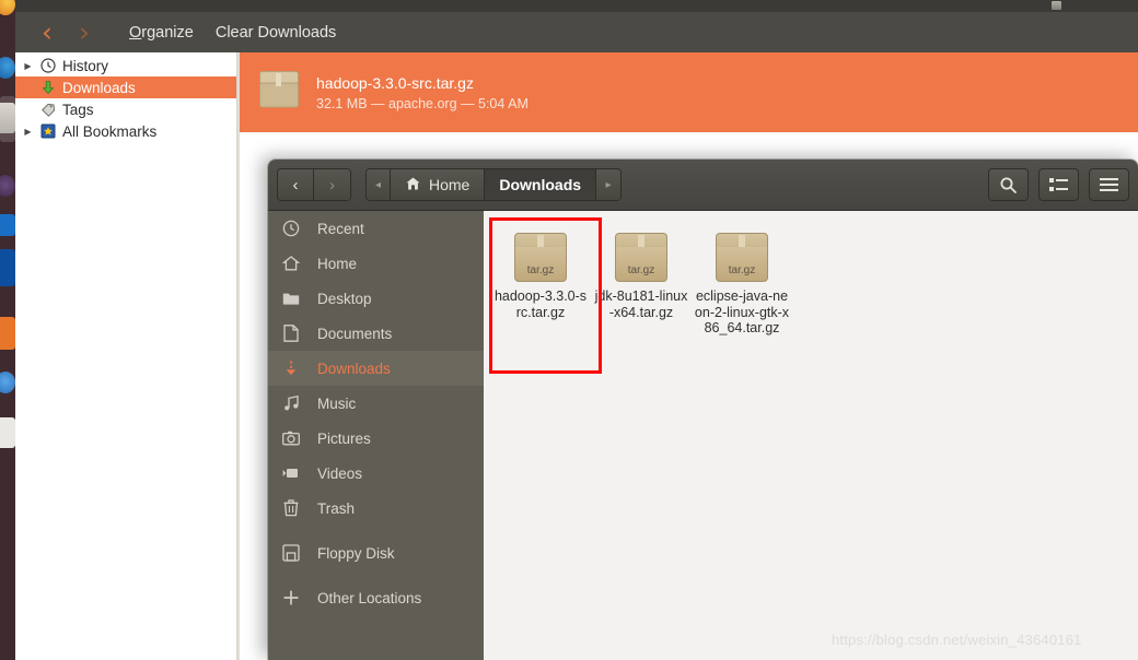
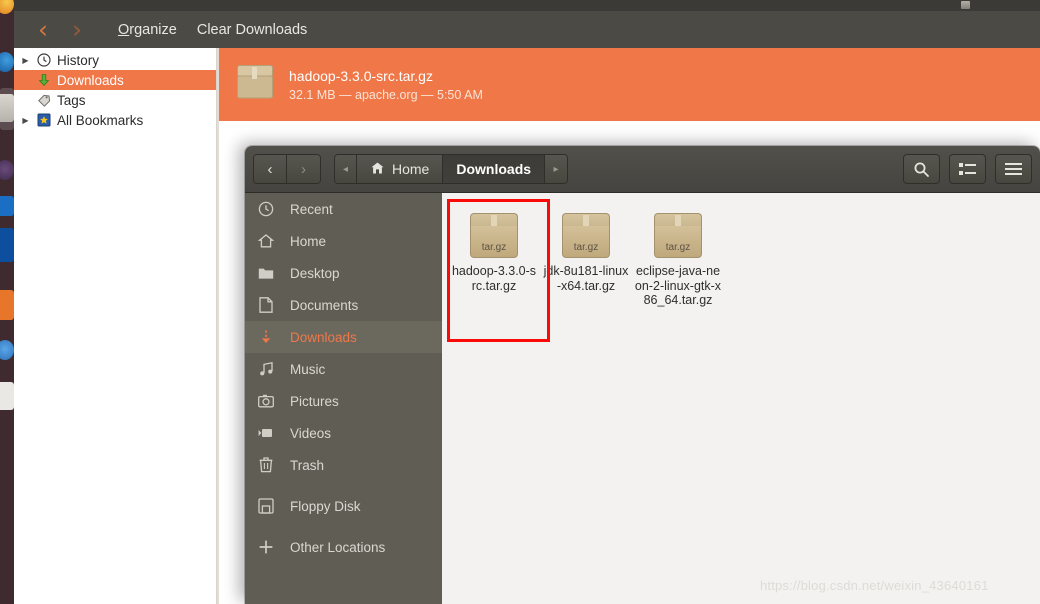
  ‹
  ›
  O
  rganize
  Clear Downloads
  ▶
  History
  Downloads
  Tags
  ▶
  All Bookmarks
  hadoop-3.3.0-src.tar.gz
- 32.1 MB — apache.org — 5:04 AM
+ 32.1 MB — apache.org — 5:50 AM
  ‹
  ›
  ◂
  Home
  Downloads
  ▸
  Recent
  Home
  Desktop
  Documents
  Downloads
  Music
  Pictures
  Videos
  Trash
  Floppy Disk
  Other Locations
  tar.gz
  hadoop-3.3.0-src.tar.gz
  tar.gz
  jdk-8u181-linux-x64.tar.gz
  tar.gz
  eclipse-java-neon-2-linux-gtk-x86_64.tar.gz
  https://blog.csdn.net/weixin_43640161
